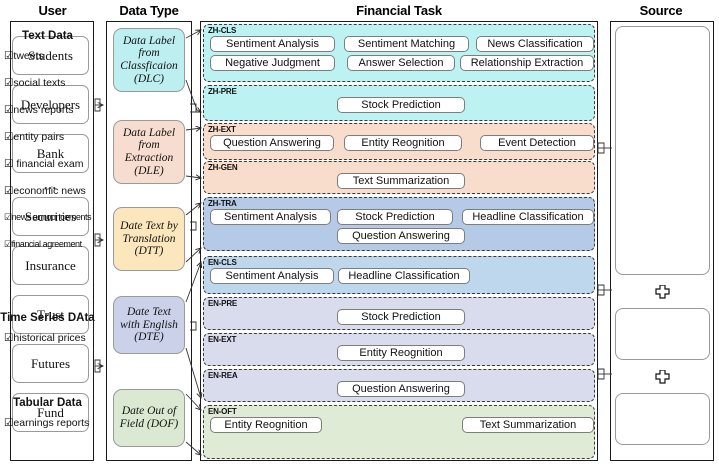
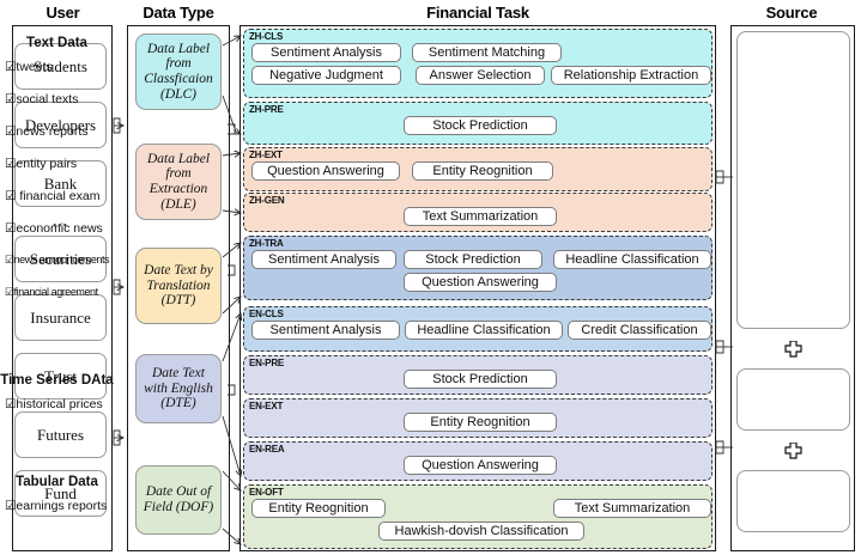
  User
  Data Type
  Financial Task
  Source
  Students
  Developers
  Bank
  Securities
  Insurance
  Trust
  Futures
  Fund
  ...
  Data Label from Classficaion (DLC)
  Data Label from Extraction (DLE)
  Date Text by Translation (DTT)
  Date Text with English (DTE)
  Date Out of Field (DOF)
  ZH-CLS
  Sentiment Analysis
  Sentiment Matching
- News Classification
  Negative Judgment
  Answer Selection
  Relationship Extraction
  ZH-PRE
  Stock Prediction
  ZH-EXT
  Question Answering
  Entity Reognition
- Event Detection
  ZH-GEN
  Text Summarization
  ZH-TRA
  Sentiment Analysis
  Stock Prediction
  Headline Classification
  Question Answering
  EN-CLS
  Sentiment Analysis
  Headline Classification
+ Credit Classification
  EN-PRE
  Stock Prediction
  EN-EXT
  Entity Reognition
  EN-REA
  Question Answering
  EN-OFT
  Entity Reognition
  Text Summarization
+ Hawkish-dovish Classification
  Text Data
  ☑tweets
  ☑social texts
  ☑news reports
  ☑entity pairs
  ☑ financial exam
  ☑economic news
  ☑news announcements
  ☑financial agreement
  Time Series DAta
  ☑historical prices
  Tabular Data
  ☑earnings reports
